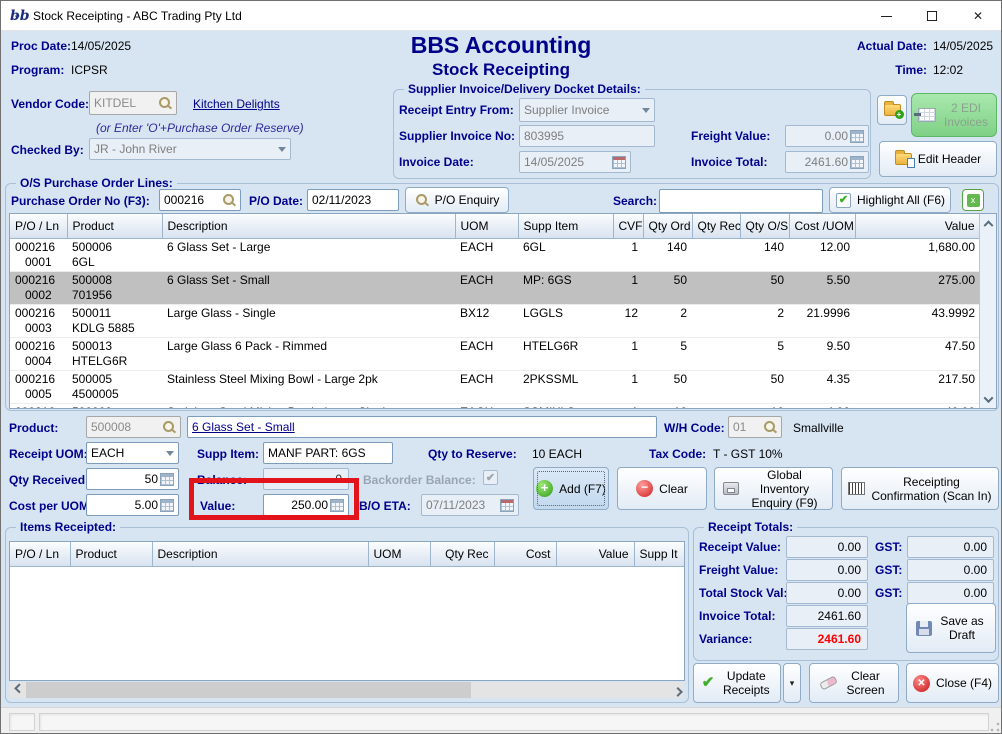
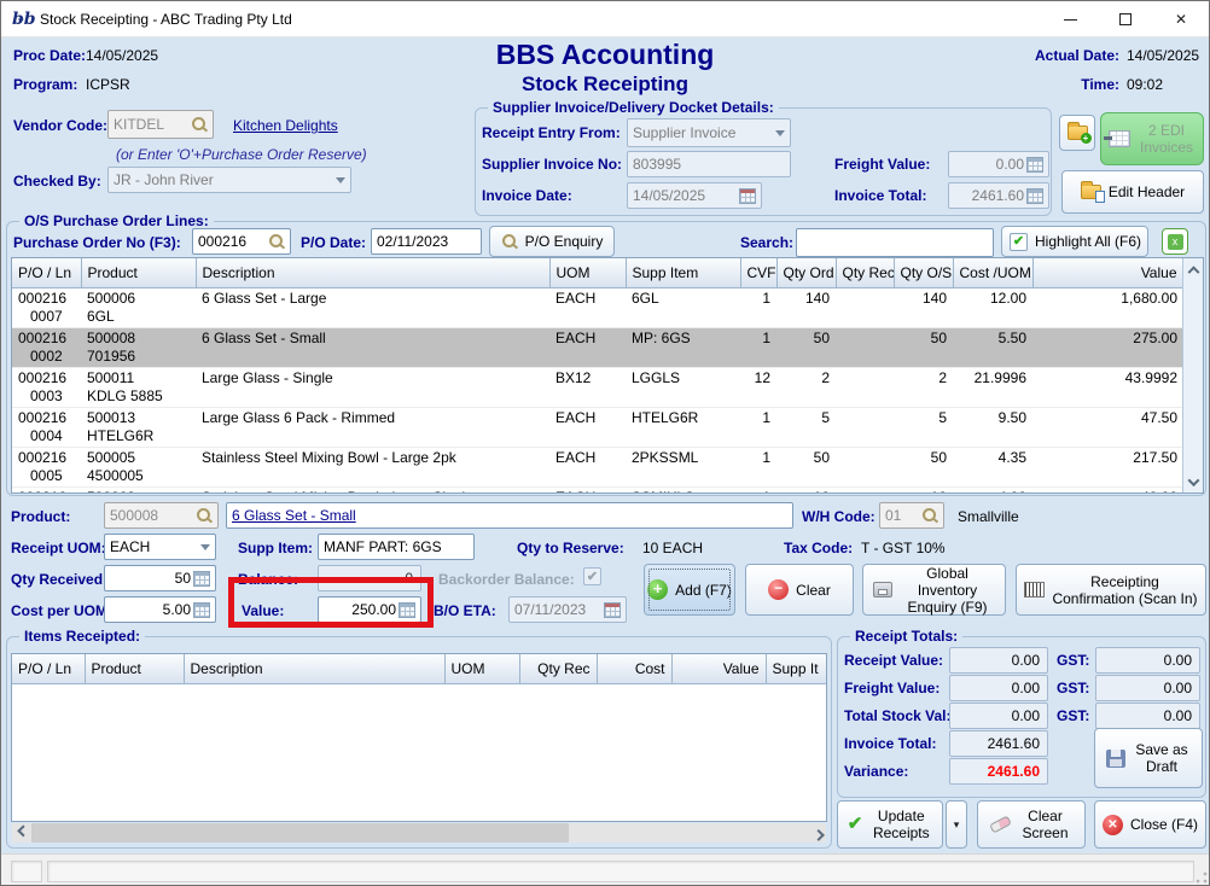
  b̵b
  Stock Receipting - ABC Trading Pty Ltd
  ✕
  Proc Date:
  14/05/2025
  Program:
  ICPSR
  BBS Accounting
  Stock Receipting
  Actual Date:
  14/05/2025
  Time:
- 12:02
+ 09:02
  Vendor Code:
  KITDEL
  Kitchen Delights
  (or Enter 'O'+Purchase Order Reserve)
  Checked By:
  JR - John River
  Supplier Invoice/Delivery Docket Details:
  Receipt Entry From:
  Supplier Invoice
  Supplier Invoice No:
  803995
  Freight Value:
  0.00
  Invoice Date:
  14/05/2025
  Invoice Total:
  2461.60
  +
  2 EDI Invoices
  Edit Header
  O/S Purchase Order Lines:
  Purchase Order No (F3):
  000216
  P/O Date:
  02/11/2023
  P/O Enquiry
  Search:
  ✔
  Highlight All (F6)
  x
  P/O / Ln	Product	Description	UOM	Supp Item	CVF	Qty Ord	Qty Rec	Qty O/S	Cost /UOM	Value
- 0002160001	5000066GL	6 Glass Set - Large	EACH	6GL	1	140		140	12.00	1,680.00
+ 0002160007	5000066GL	6 Glass Set - Large	EACH	6GL	1	140		140	12.00	1,680.00
  0002160002	500008701956	6 Glass Set - Small	EACH	MP: 6GS	1	50		50	5.50	275.00
  0002160003	500011KDLG 5885	Large Glass - Single	BX12	LGGLS	12	2		2	21.9996	43.9992
  0002160004	500013HTELG6R	Large Glass 6 Pack - Rimmed	EACH	HTELG6R	1	5		5	9.50	47.50
  0002160005	5000054500005	Stainless Steel Mixing Bowl - Large 2pk	EACH	2PKSSML	1	50		50	4.35	217.50
  Product:
  500008
  6 Glass Set - Small
  W/H Code:
  01
  Smallville
  Receipt UOM
  EACH
  Supp Item:
  MANF PART: 6GS
  Qty to Reserve:
  10 EACH
  Tax Code:
  T - GST 10%
  Qty Received
  50
  Balance:
  0
  Backorder Balance:
  ✔
  Cost per UOM
  5.00
  Value:
  250.00
  B/O ETA:
  07/11/2023
  +
  Add (F7)
  −
  Clear
  Global Inventory Enquiry (F9)
  Receipting Confirmation (Scan In)
  Items Receipted:
  P/O / Ln	Product	Description	UOM	Qty Rec	Cost	Value	Supp It
  Receipt Totals:
  Receipt Value:
  0.00
  GST:
  0.00
  Freight Value:
  0.00
  GST:
  0.00
  Total Stock Val
  0.00
  GST:
  0.00
  Invoice Total:
  2461.60
  Variance:
  2461.60
  Save as Draft
  ✔
  Update Receipts
  ▾
  Clear Screen
  ✕
  Close (F4)
